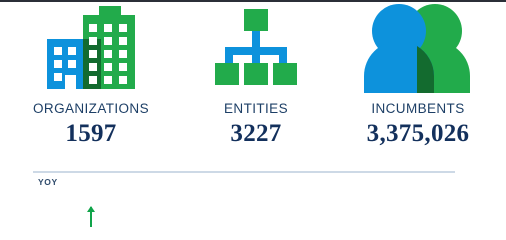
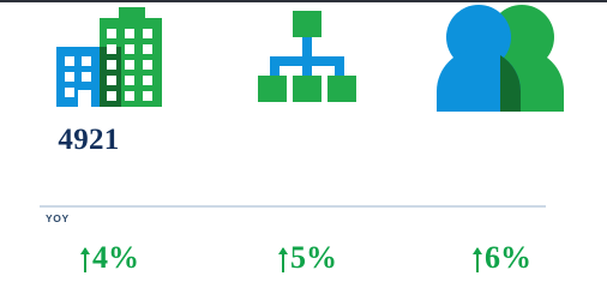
- ORGANIZATIONS
- 1597
- ENTITIES
- 3227
+ 4921
- INCUMBENTS
- 3,375,026
  YOY
+ 4%
+ 5%
+ 6%
